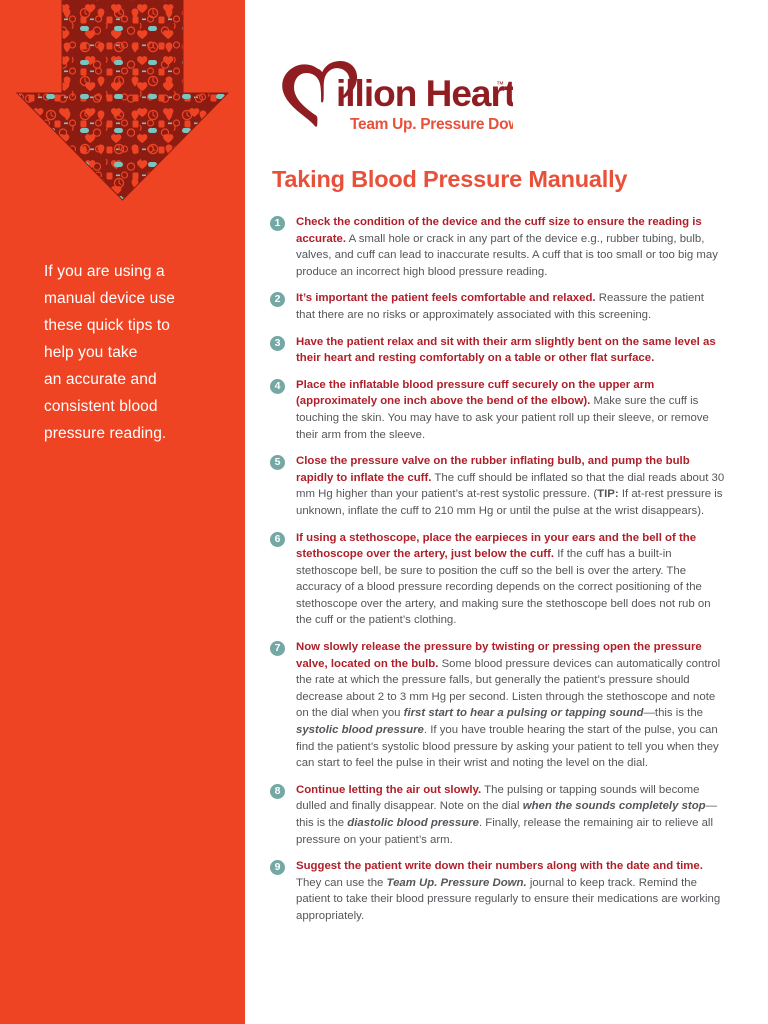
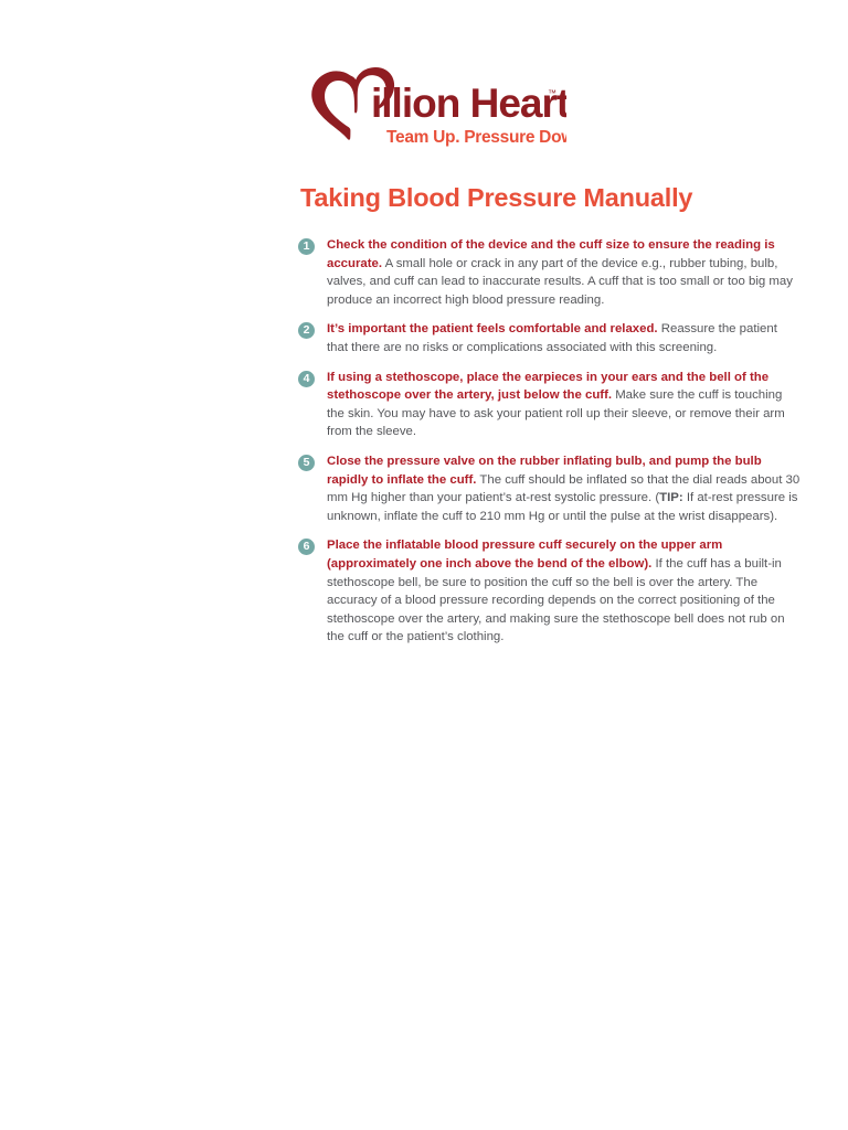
- If you are using a
- manual device use
- these quick tips to
- help you take
- an accurate and
- consistent blood
- pressure reading.
  illion Heart
  ™
  Team Up. Pressure Do
  Taking Blood Pressure Manually
  1
  Check the condition of the device and the cuff size to ensure the reading is accurate. A small hole or crack in any part of the device e.g., rubber tubing, bulb, valves, and cuff can lead to inaccurate results. A cuff that is too small or too big may produce an incorrect high blood pressure reading.
  2
- It’s important the patient feels comfortable and relaxed. Reassure the patient that there are no risks or approximately associated with this screening.
+ It’s important the patient feels comfortable and relaxed. Reassure the patient that there are no risks or complications associated with this screening.
- 3
- Have the patient relax and sit with their arm slightly bent on the same level as their heart and resting comfortably on a table or other flat surface.
  4
- Place the inflatable blood pressure cuff securely on the upper arm (approximately one inch above the bend of the elbow). Make sure the cuff is touching the skin. You may have to ask your patient roll up their sleeve, or remove their arm from the sleeve.
+ If using a stethoscope, place the earpieces in your ears and the bell of the stethoscope over the artery, just below the cuff. Make sure the cuff is touching the skin. You may have to ask your patient roll up their sleeve, or remove their arm from the sleeve.
  5
  Close the pressure valve on the rubber inflating bulb, and pump the bulb rapidly to inflate the cuff. The cuff should be inflated so that the dial reads about 30 mm Hg higher than your patient’s at-rest systolic pressure. (TIP: If at-rest pressure is unknown, inflate the cuff to 210 mm Hg or until the pulse at the wrist disappears).
  6
- If using a stethoscope, place the earpieces in your ears and the bell of the stethoscope over the artery, just below the cuff. If the cuff has a built-in stethoscope bell, be sure to position the cuff so the bell is over the artery. The accuracy of a blood pressure recording depends on the correct positioning of the stethoscope over the artery, and making sure the stethoscope bell does not rub on the cuff or the patient’s clothing.
+ Place the inflatable blood pressure cuff securely on the upper arm (approximately one inch above the bend of the elbow). If the cuff has a built-in stethoscope bell, be sure to position the cuff so the bell is over the artery. The accuracy of a blood pressure recording depends on the correct positioning of the stethoscope over the artery, and making sure the stethoscope bell does not rub on the cuff or the patient’s clothing.
- 7
- Now slowly release the pressure by twisting or pressing open the pressure valve, located on the bulb. Some blood pressure devices can automatically control the rate at which the pressure falls, but generally the patient’s pressure should decrease about 2 to 3 mm Hg per second. Listen through the stethoscope and note on the dial when you first start to hear a pulsing or tapping sound—this is the systolic blood pressure. If you have trouble hearing the start of the pulse, you can find the patient’s systolic blood pressure by asking your patient to tell you when they can start to feel the pulse in their wrist and noting the level on the dial.
- 8
- Continue letting the air out slowly. The pulsing or tapping sounds will become dulled and finally disappear. Note on the dial when the sounds completely stop—this is the diastolic blood pressure. Finally, release the remaining air to relieve all pressure on your patient’s arm.
- 9
- Suggest the patient write down their numbers along with the date and time. They can use the Team Up. Pressure Down. journal to keep track. Remind the patient to take their blood pressure regularly to ensure their medications are working appropriately.
